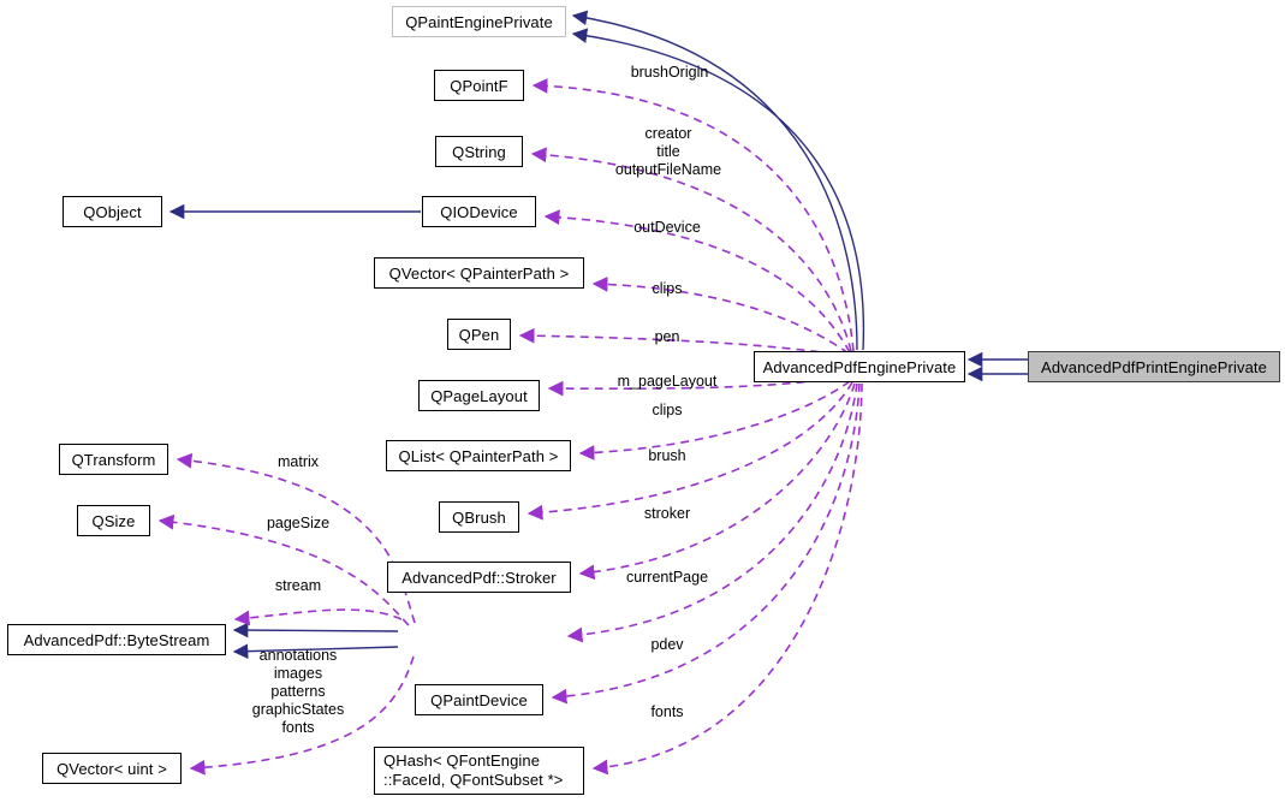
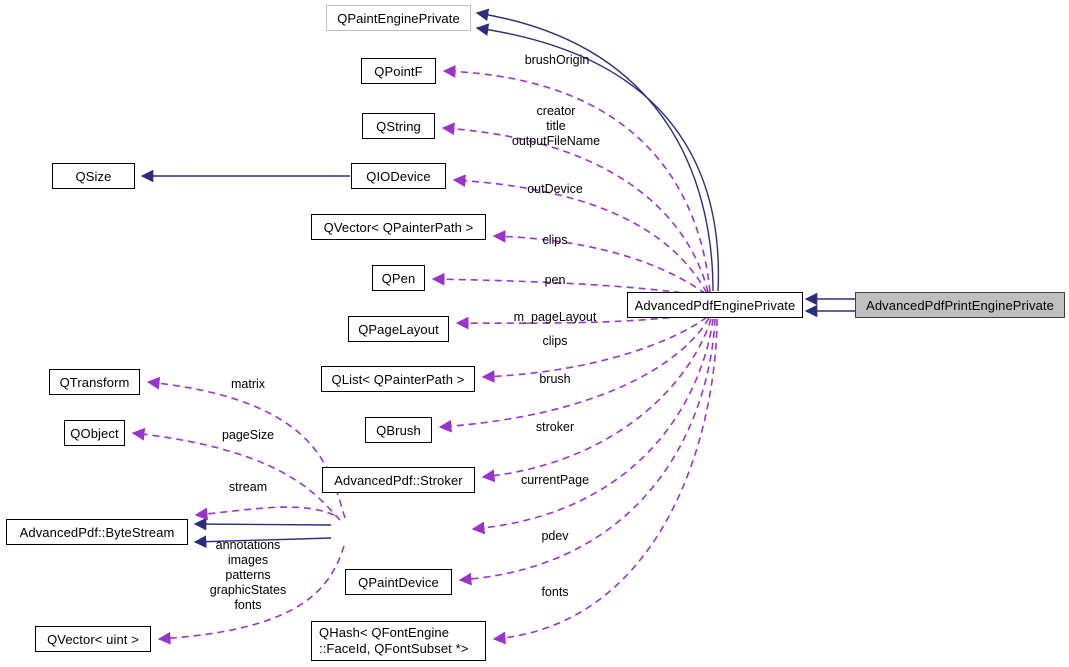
  QPaintEnginePrivate
  QPointF
  QString
- QObject
+ QSize
  QIODevice
  QVector< QPainterPath >
  QPen
  QPageLayout
  QTransform
  QList< QPainterPath >
- QSize
+ QObject
  QBrush
  AdvancedPdf::Stroker
  AdvancedPdf::ByteStream
  QPaintDevice
  QVector< uint >
  QHash< QFontEngine
  ::FaceId, QFontSubset *>
  AdvancedPdfEnginePrivate
  AdvancedPdfPrintEnginePrivate
  brushOrigin
  creator
  title
  outputFileName
  outDevice
  clips
  pen
  m_pageLayout
  clips
  brush
  stroker
  currentPage
  pdev
  fonts
  matrix
  pageSize
  stream
  annotations
  images
  patterns
  graphicStates
  fonts
